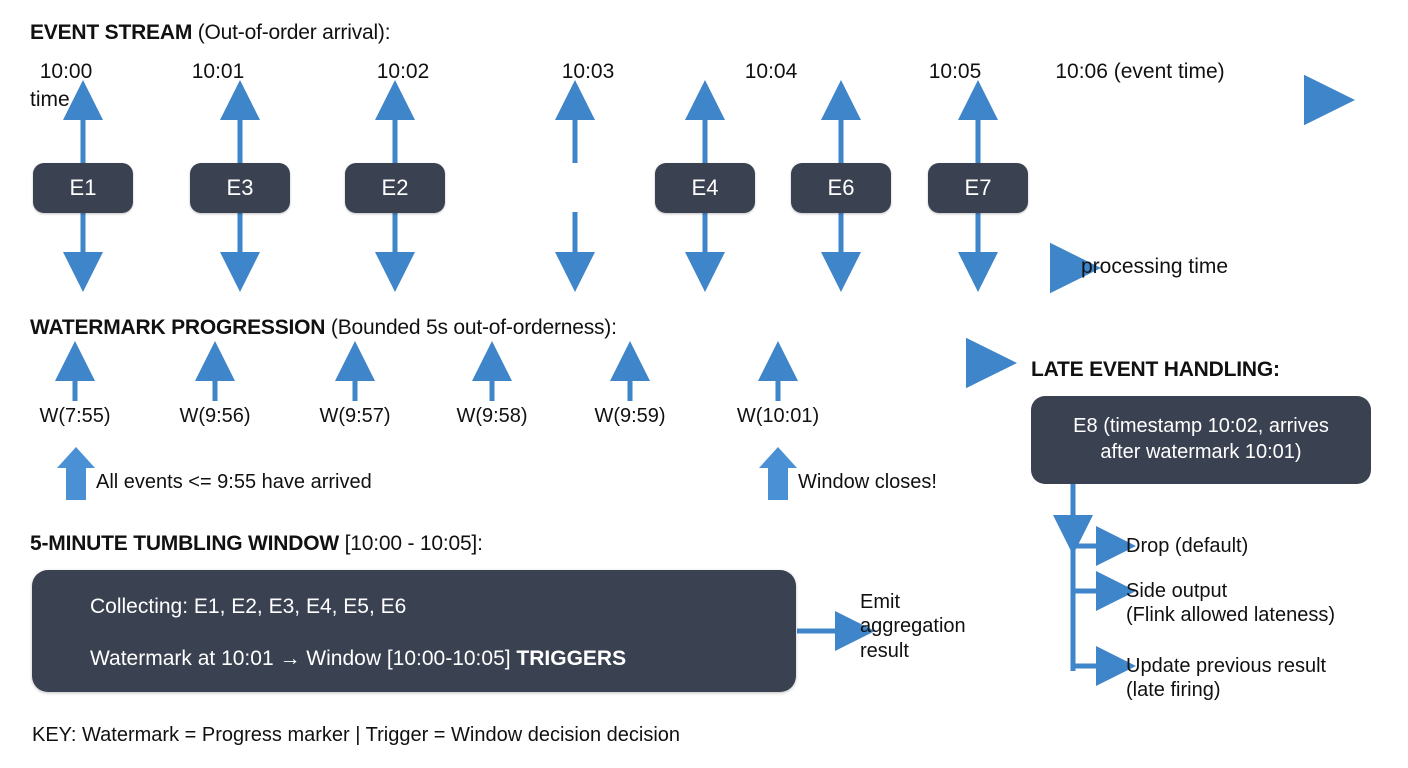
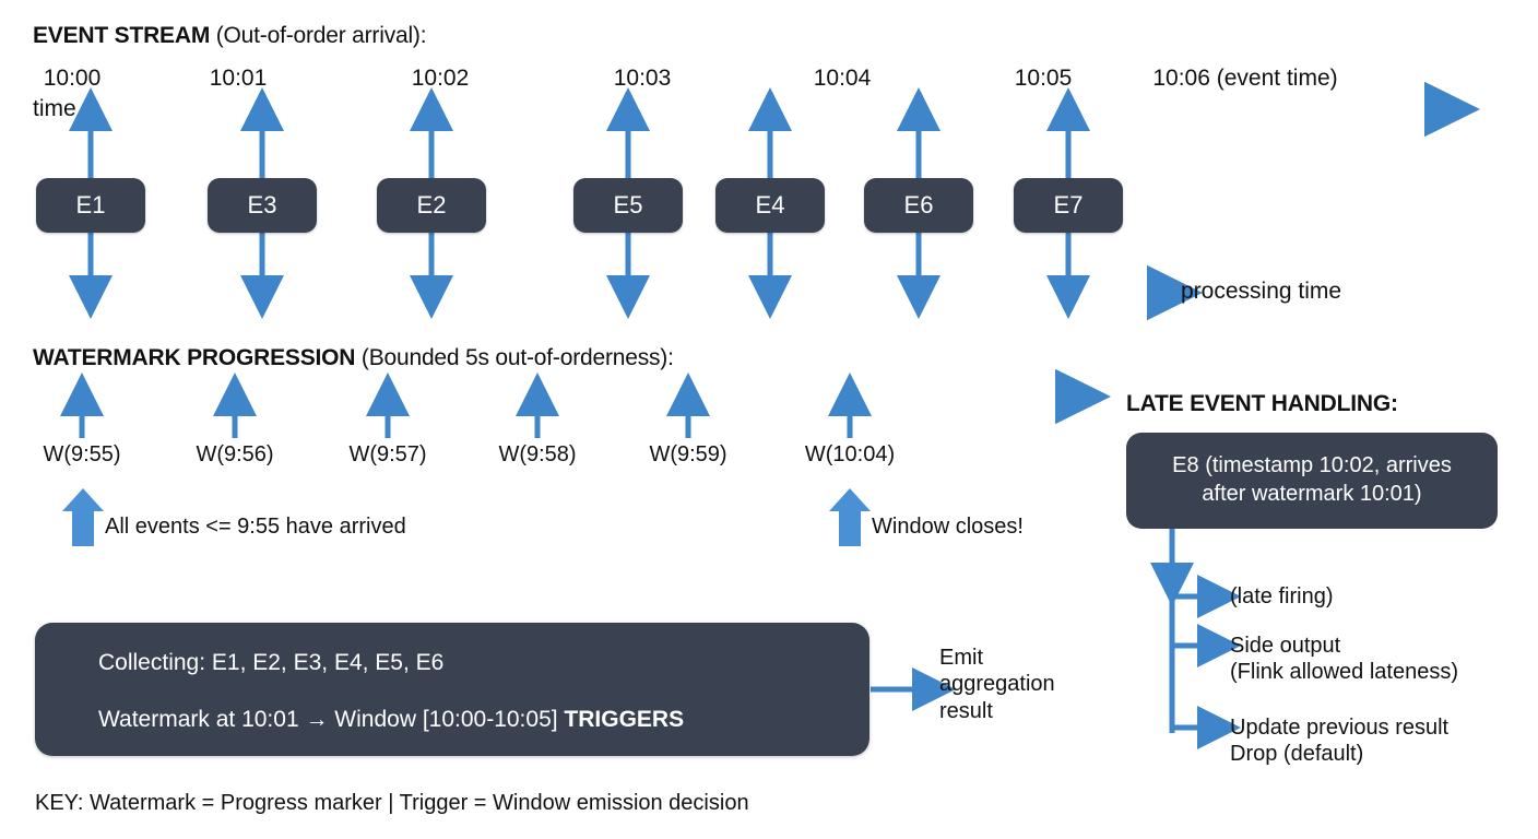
  EVENT STREAM (Out-of-order arrival):
  10:00
  10:01
  10:02
  10:03
  10:04
  10:05
  10:06 (event time)
  time
  E1
  E3
  E2
+ E5
  E4
  E6
  E7
  processing time
  WATERMARK PROGRESSION (Bounded 5s out-of-orderness):
- W(7:55)
+ W(9:55)
  W(9:56)
  W(9:57)
  W(9:58)
  W(9:59)
- W(10:01)
+ W(10:04)
  All events <= 9:55 have arrived
  Window closes!
- 5-MINUTE TUMBLING WINDOW [10:00 - 10:05]:
  Collecting: E1, E2, E3, E4, E5, E6
  Watermark at 10:01 → Window [10:00-10:05] TRIGGERS
  Emit
  aggregation
  result
  LATE EVENT HANDLING:
  E8 (timestamp 10:02, arrives
  after watermark 10:01)
- Drop (default)
+ (late firing)
  Side output
  (Flink allowed lateness)
  Update previous result
- (late firing)
+ Drop (default)
- KEY: Watermark = Progress marker | Trigger = Window decision decision
+ KEY: Watermark = Progress marker | Trigger = Window emission decision
